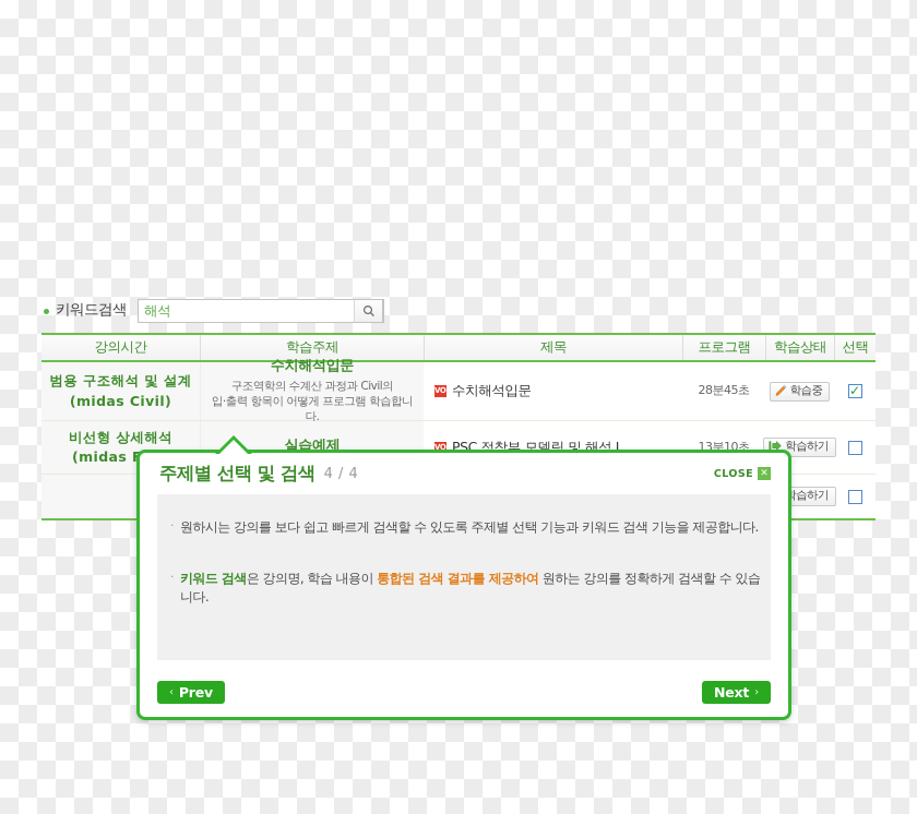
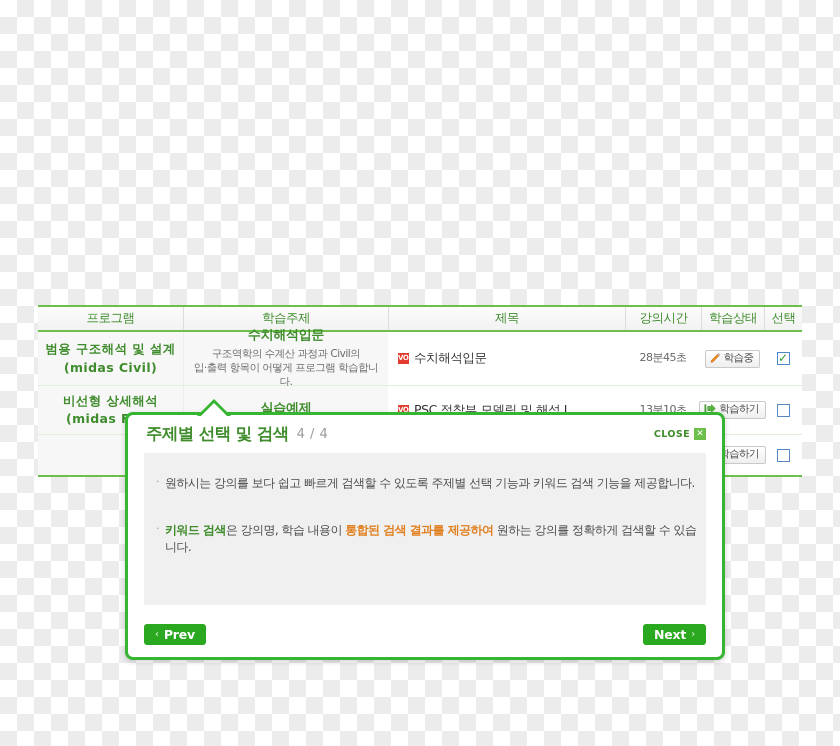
- 키워드검색
- 해석
- 강의시간
+ 프로그램
  학습주제
  제목
- 프로그램
+ 강의시간
  학습상태
  선택
  범용 구조해석 및 설계
  (midas Civil)
  수치해석입문
  구조역학의 수계산 과정과 Civil의
  입·출력 항목이 어떻게 프로그램 학습합니다.
  VOD
  수치해석입문
  28분45초
  학습중
  ✓
  비선형 상세해석
  실습예제
  VOD
  PSC 정착부 모델링 및 해석 Ⅰ
  13분10초
  학습하기
  습하기
  주제별 선택 및 검색
  4 / 4
  CLOSE
  ✕
  ·
  원하시는 강의를 보다 쉽고 빠르게 검색할 수 있도록 주제별 선택 기능과 키워드 검색 기능을 제공합니다.
  ·
  키워드 검색은 강의명, 학습 내용이 통합된 검색 결과를 제공하여 원하는 강의를 정확하게 검색할 수 있습니다.
  ‹
  Prev
  Next
  ›
